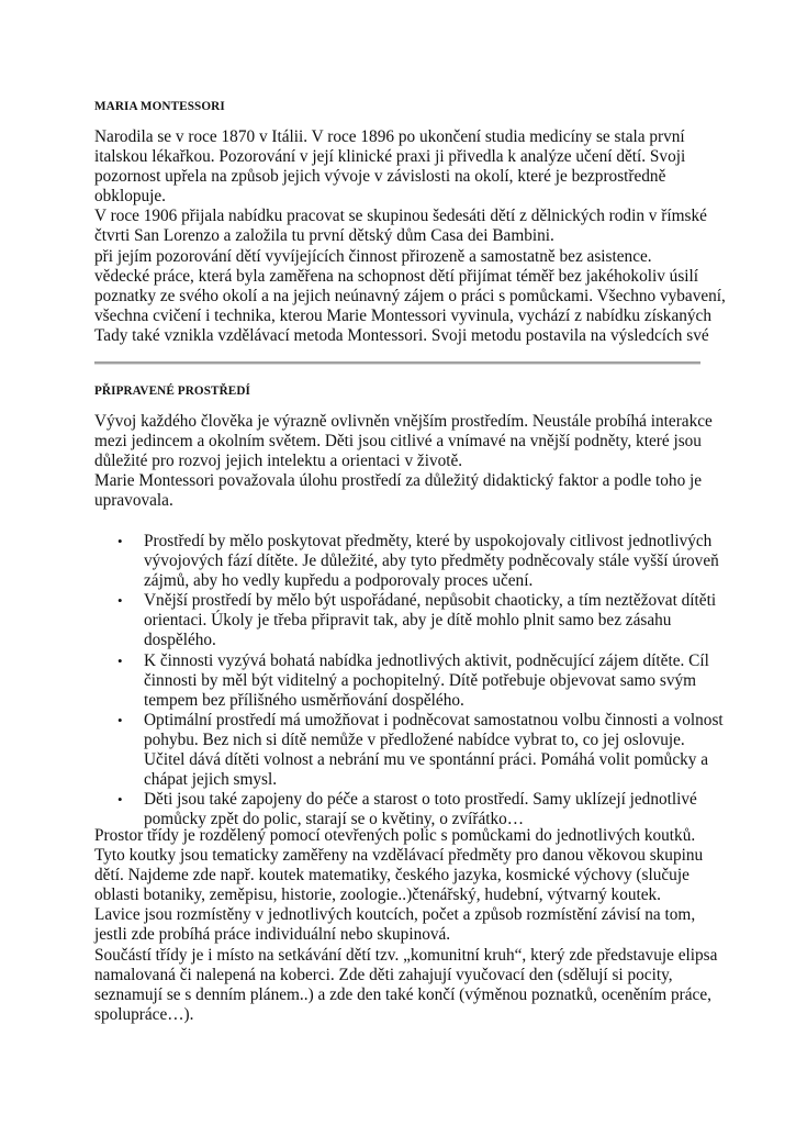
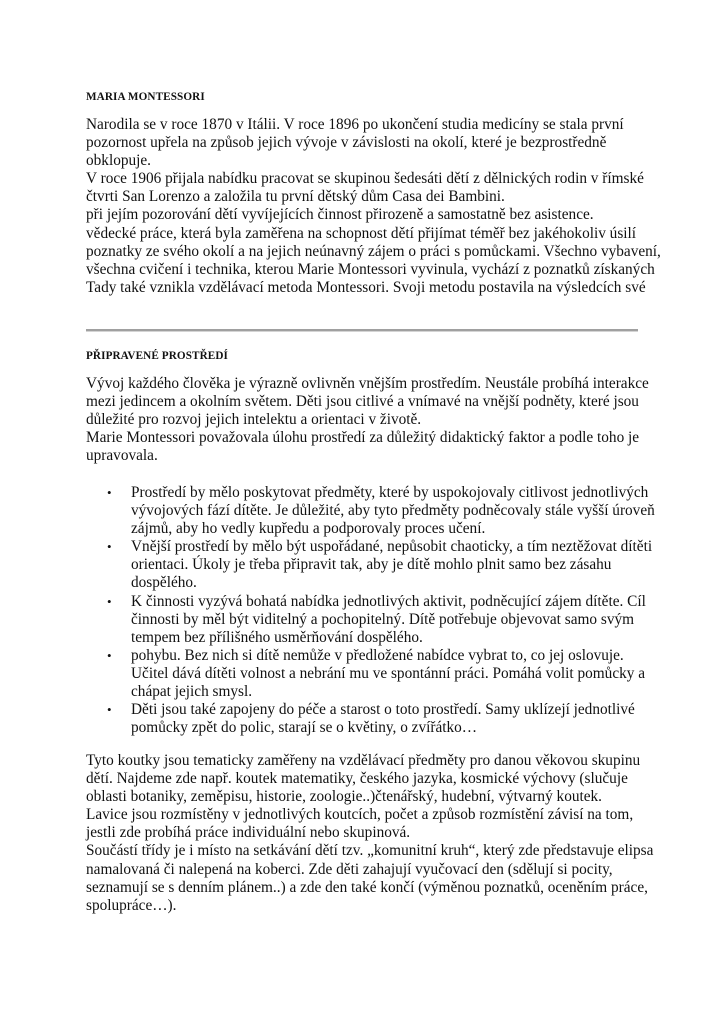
  MARIA MONTESSORI
  Narodila se v roce 1870 v Itálii. V roce 1896 po ukončení studia medicíny se stala první
- italskou lékařkou. Pozorování v její klinické praxi ji přivedla k analýze učení dětí. Svoji
  pozornost upřela na způsob jejich vývoje v závislosti na okolí, které je bezprostředně
  obklopuje.
  V roce 1906 přijala nabídku pracovat se skupinou šedesáti dětí z dělnických rodin v římské
  čtvrti San Lorenzo a založila tu první dětský dům Casa dei Bambini.
  při jejím pozorování dětí vyvíjejících činnost přirozeně a samostatně bez asistence.
  vědecké práce, která byla zaměřena na schopnost dětí přijímat téměř bez jakéhokoliv úsilí
  poznatky ze svého okolí a na jejich neúnavný zájem o práci s pomůckami. Všechno vybavení,
- všechna cvičení i technika, kterou Marie Montessori vyvinula, vychází z nabídku získaných
+ všechna cvičení i technika, kterou Marie Montessori vyvinula, vychází z poznatků získaných
  Tady také vznikla vzdělávací metoda Montessori. Svoji metodu postavila na výsledcích své
  PŘIPRAVENÉ PROSTŘEDÍ
  Vývoj každého člověka je výrazně ovlivněn vnějším prostředím. Neustále probíhá interakce
  mezi jedincem a okolním světem. Děti jsou citlivé a vnímavé na vnější podněty, které jsou
  důležité pro rozvoj jejich intelektu a orientaci v životě.
  Marie Montessori považovala úlohu prostředí za důležitý didaktický faktor a podle toho je
  upravovala.
  •
  Prostředí by mělo poskytovat předměty, které by uspokojovaly citlivost jednotlivých
  vývojových fází dítěte. Je důležité, aby tyto předměty podněcovaly stále vyšší úroveň
  zájmů, aby ho vedly kupředu a podporovaly proces učení.
  •
  Vnější prostředí by mělo být uspořádané, nepůsobit chaoticky, a tím neztěžovat dítěti
  orientaci. Úkoly je třeba připravit tak, aby je dítě mohlo plnit samo bez zásahu
  dospělého.
  •
  K činnosti vyzývá bohatá nabídka jednotlivých aktivit, podněcující zájem dítěte. Cíl
  činnosti by měl být viditelný a pochopitelný. Dítě potřebuje objevovat samo svým
  tempem bez přílišného usměrňování dospělého.
  •
- Optimální prostředí má umožňovat i podněcovat samostatnou volbu činnosti a volnost
  pohybu. Bez nich si dítě nemůže v předložené nabídce vybrat to, co jej oslovuje.
  Učitel dává dítěti volnost a nebrání mu ve spontánní práci. Pomáhá volit pomůcky a
  chápat jejich smysl.
  •
  Děti jsou také zapojeny do péče a starost o toto prostředí. Samy uklízejí jednotlivé
  pomůcky zpět do polic, starají se o květiny, o zvířátko…
- Prostor třídy je rozdělený pomocí otevřených polic s pomůckami do jednotlivých koutků.
  Tyto koutky jsou tematicky zaměřeny na vzdělávací předměty pro danou věkovou skupinu
  dětí. Najdeme zde např. koutek matematiky, českého jazyka, kosmické výchovy (slučuje
  oblasti botaniky, zeměpisu, historie, zoologie..)čtenářský, hudební, výtvarný koutek.
  Lavice jsou rozmístěny v jednotlivých koutcích, počet a způsob rozmístění závisí na tom,
  jestli zde probíhá práce individuální nebo skupinová.
  Součástí třídy je i místo na setkávání dětí tzv. „komunitní kruh“, který zde představuje elipsa
  namalovaná či nalepená na koberci. Zde děti zahajují vyučovací den (sdělují si pocity,
  seznamují se s denním plánem..) a zde den také končí (výměnou poznatků, oceněním práce,
  spolupráce…).
